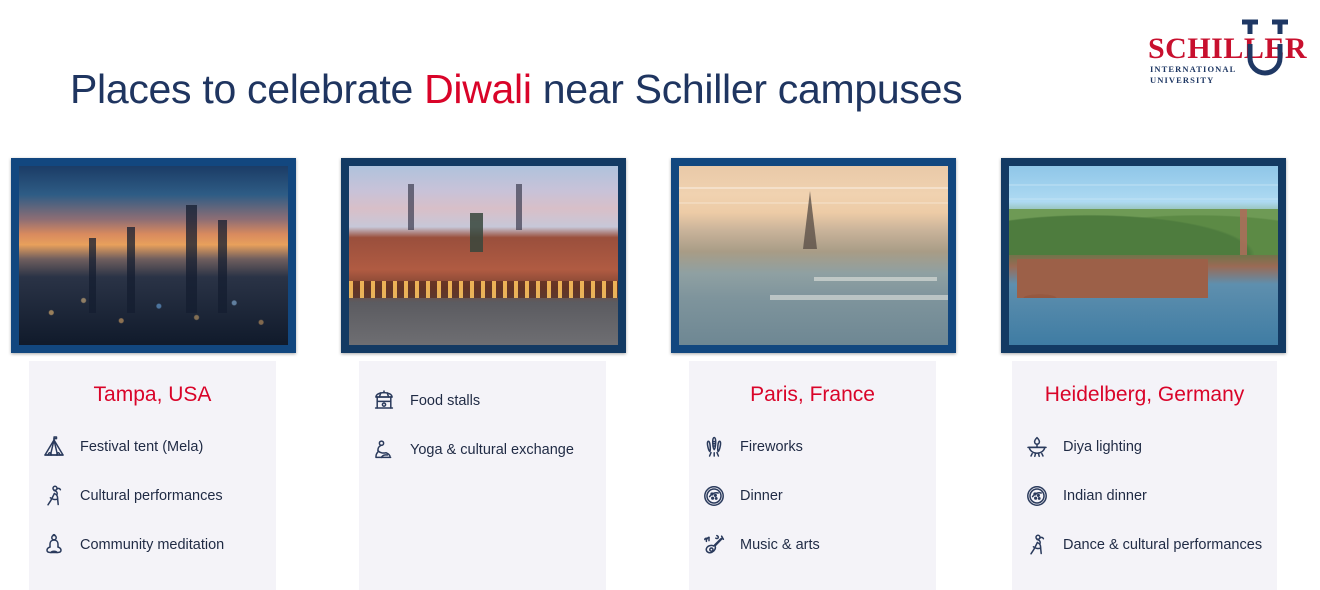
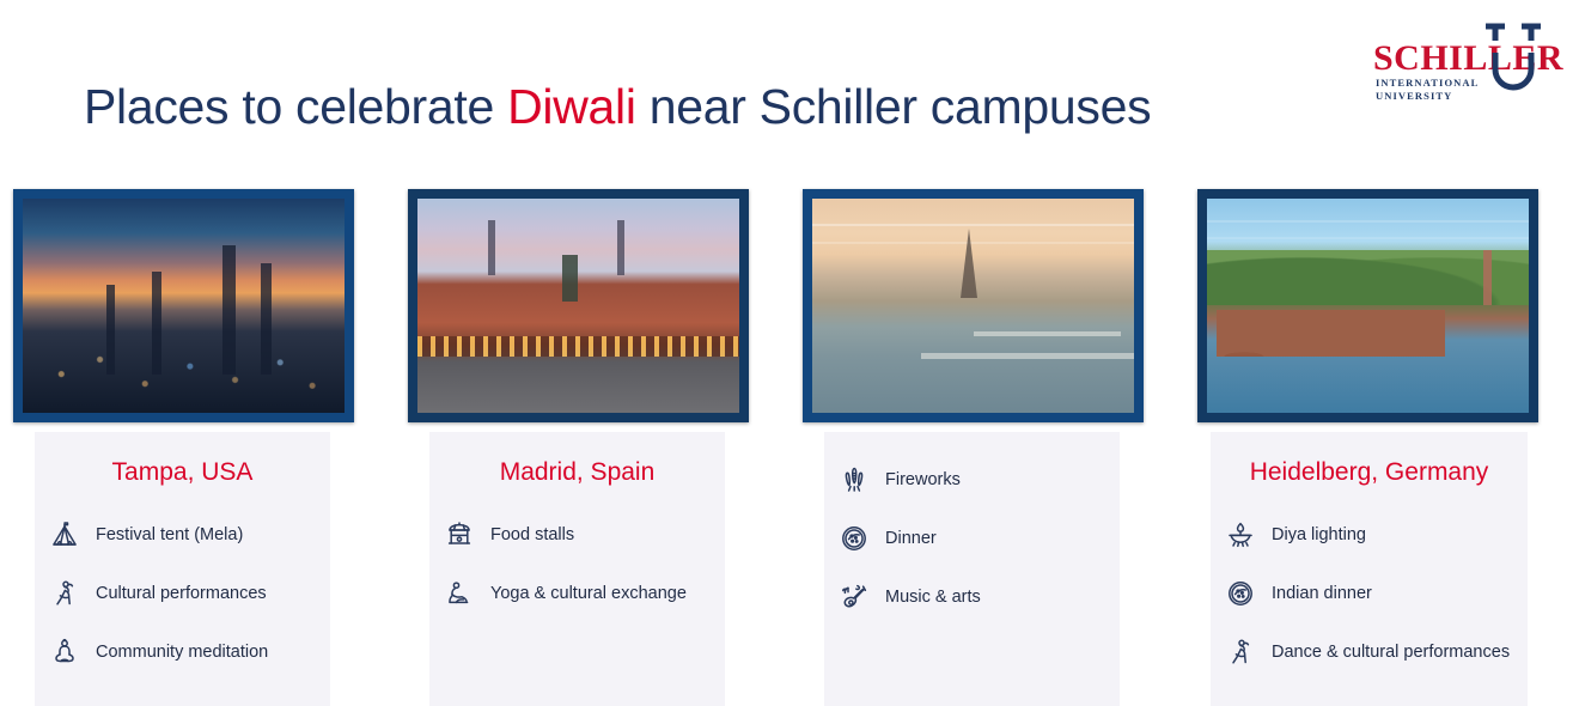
  SCHILLER
  INTERNATIONAL
  UNIVERSITY
  Places to celebrate Diwali near Schiller campuses
  Tampa, USA
  Festival tent (Mela)
  Cultural performances
  Community meditation
+ Madrid, Spain
  Food stalls
  Yoga & cultural exchange
- Paris, France
  Fireworks
  Dinner
  Music & arts
  Heidelberg, Germany
  Diya lighting
  Indian dinner
  Dance & cultural performances
